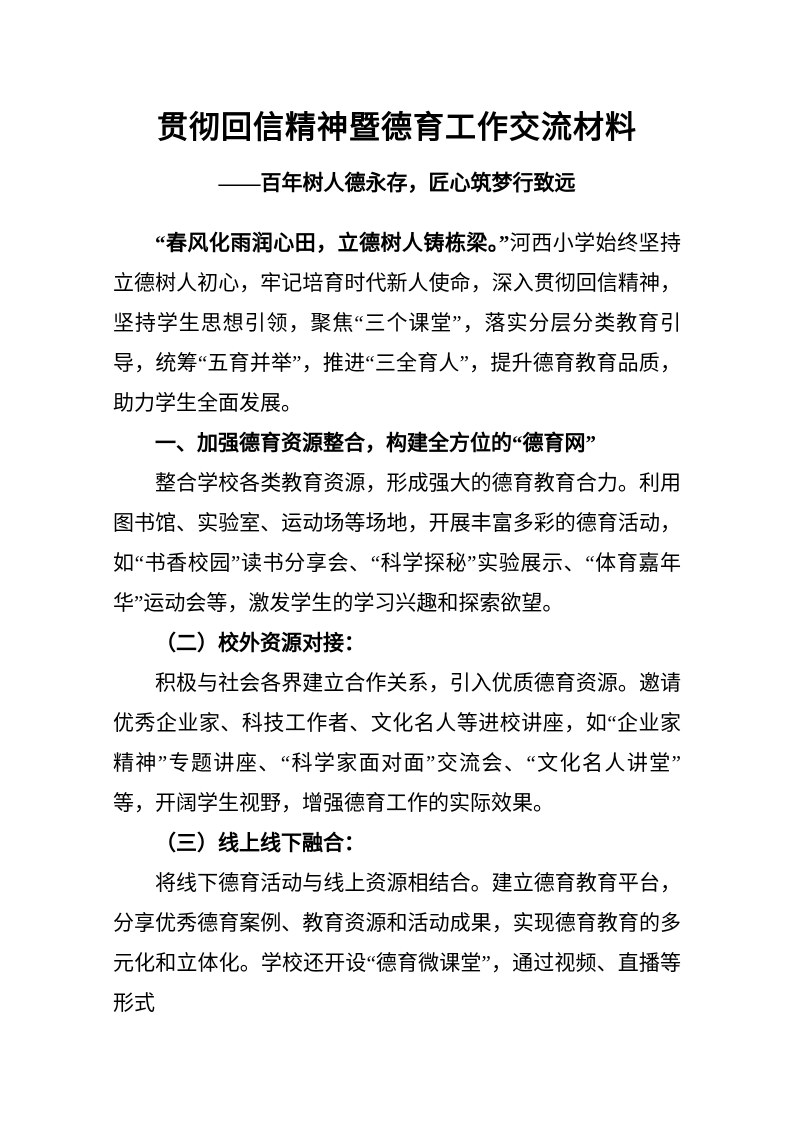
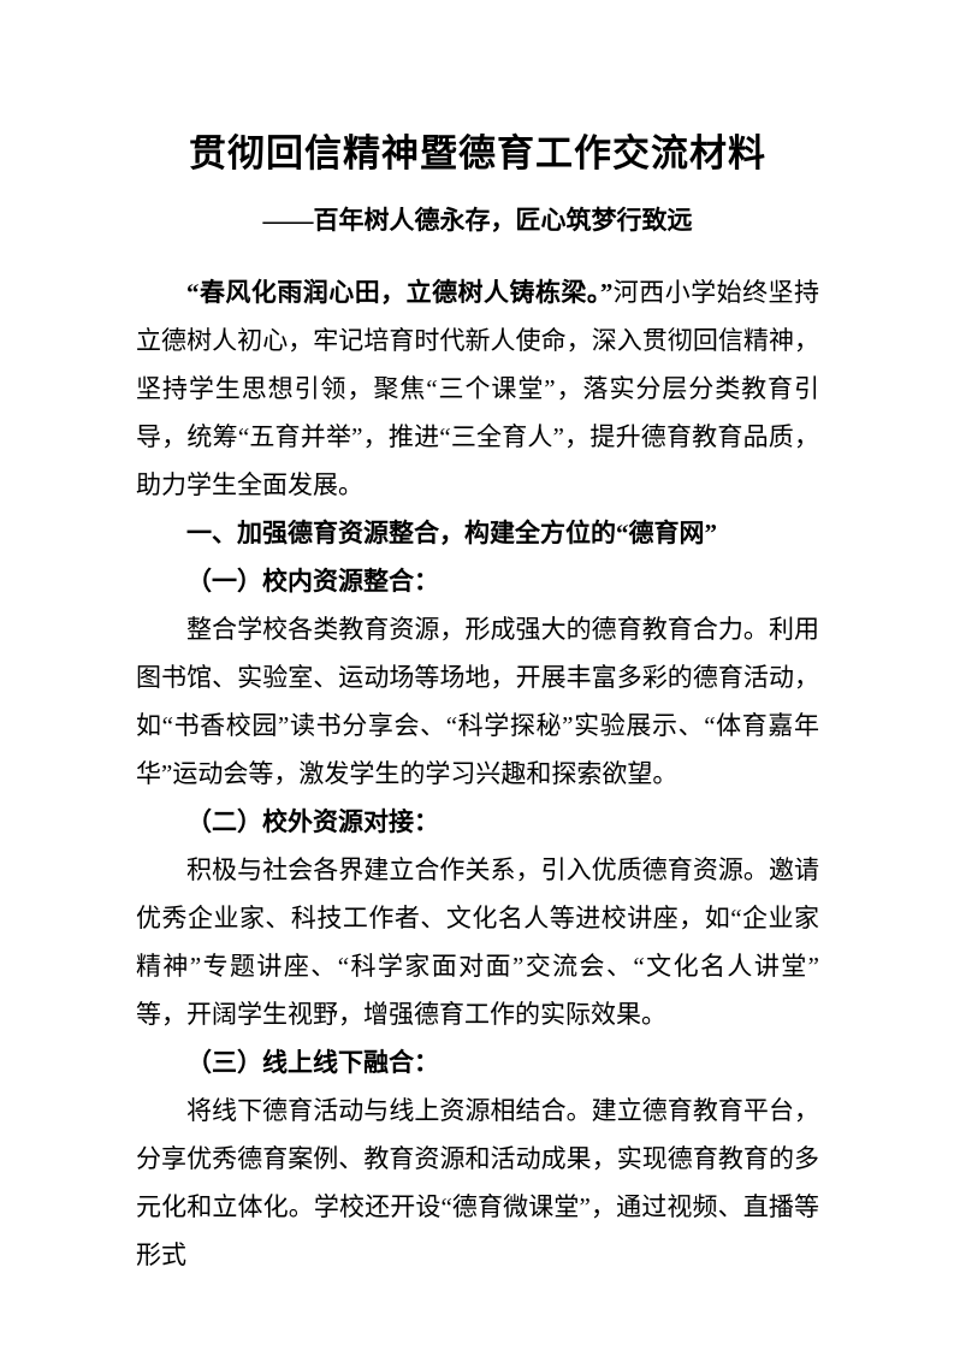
  贯彻回信精神暨德育工作交流材料
  ——百年树人德永存，匠心筑梦行致远
  “春风化雨润心田，立德树人铸栋梁。”河西小学始终坚持立德树人初心，牢记培育时代新人使命，深入贯彻回信精神，坚持学生思想引领，聚焦“三个课堂”，落实分层分类教育引导，统筹“五育并举”，推进“三全育人”，提升德育教育品质，助力学生全面发展。
  一、加强德育资源整合，构建全方位的“德育网”
+ （一）校内资源整合：
  整合学校各类教育资源，形成强大的德育教育合力。利用图书馆、实验室、运动场等场地，开展丰富多彩的德育活动，如“书香校园”读书分享会、“科学探秘”实验展示、“体育嘉年华”运动会等，激发学生的学习兴趣和探索欲望。
  （二）校外资源对接：
  积极与社会各界建立合作关系，引入优质德育资源。邀请优秀企业家、科技工作者、文化名人等进校讲座，如“企业家精神”专题讲座、“科学家面对面”交流会、“文化名人讲堂”等，开阔学生视野，增强德育工作的实际效果。
  （三）线上线下融合：
  将线下德育活动与线上资源相结合。建立德育教育平台，分享优秀德育案例、教育资源和活动成果，实现德育教育的多元化和立体化。学校还开设“德育微课堂”，通过视频、直播等形式
